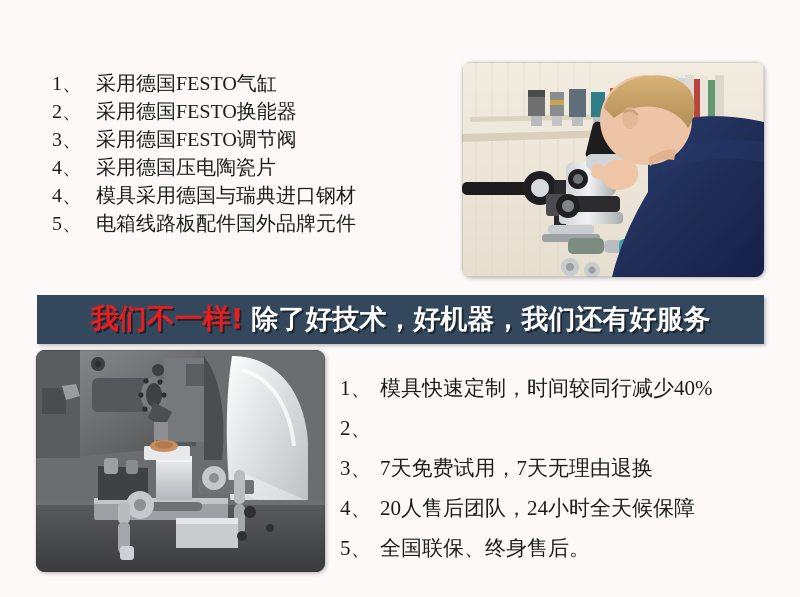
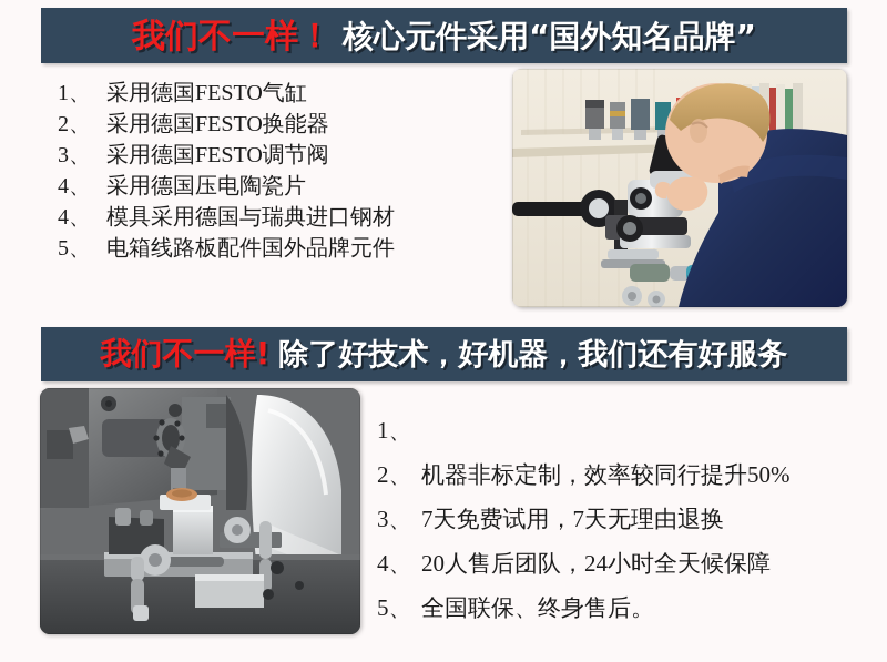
+ 我们不一样！
+ 核心元件采用“国外知名品牌”
  1、
  采用德国FESTO气缸
  2、
  采用德国FESTO换能器
  3、
  采用德国FESTO调节阀
  4、
  采用德国压电陶瓷片
  4、
  模具采用德国与瑞典进口钢材
  5、
  电箱线路板配件国外品牌元件
  我们不一样!
  除了好技术，好机器，我们还有好服务
  1、
- 模具快速定制，时间较同行减少40%
  2、
+ 机器非标定制，效率较同行提升50%
  3、
  7天免费试用，7天无理由退换
  4、
  20人售后团队，24小时全天候保障
  5、
  全国联保、终身售后。
